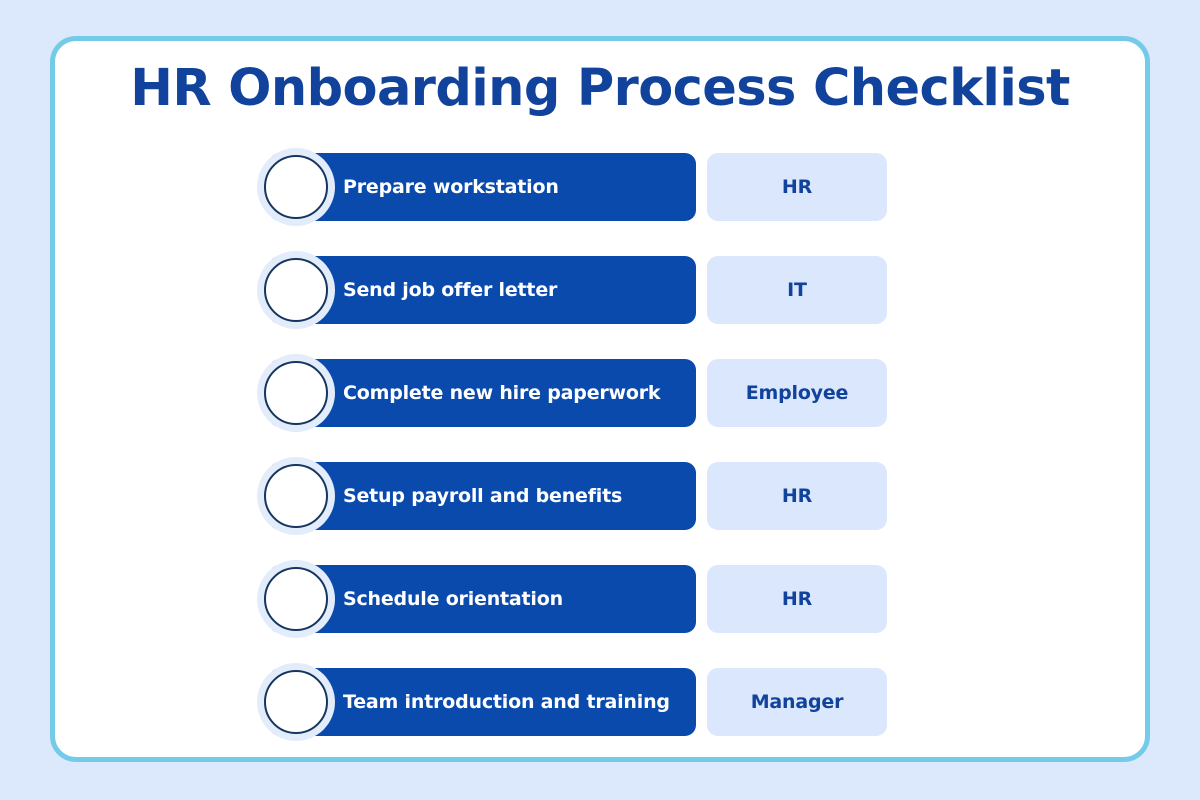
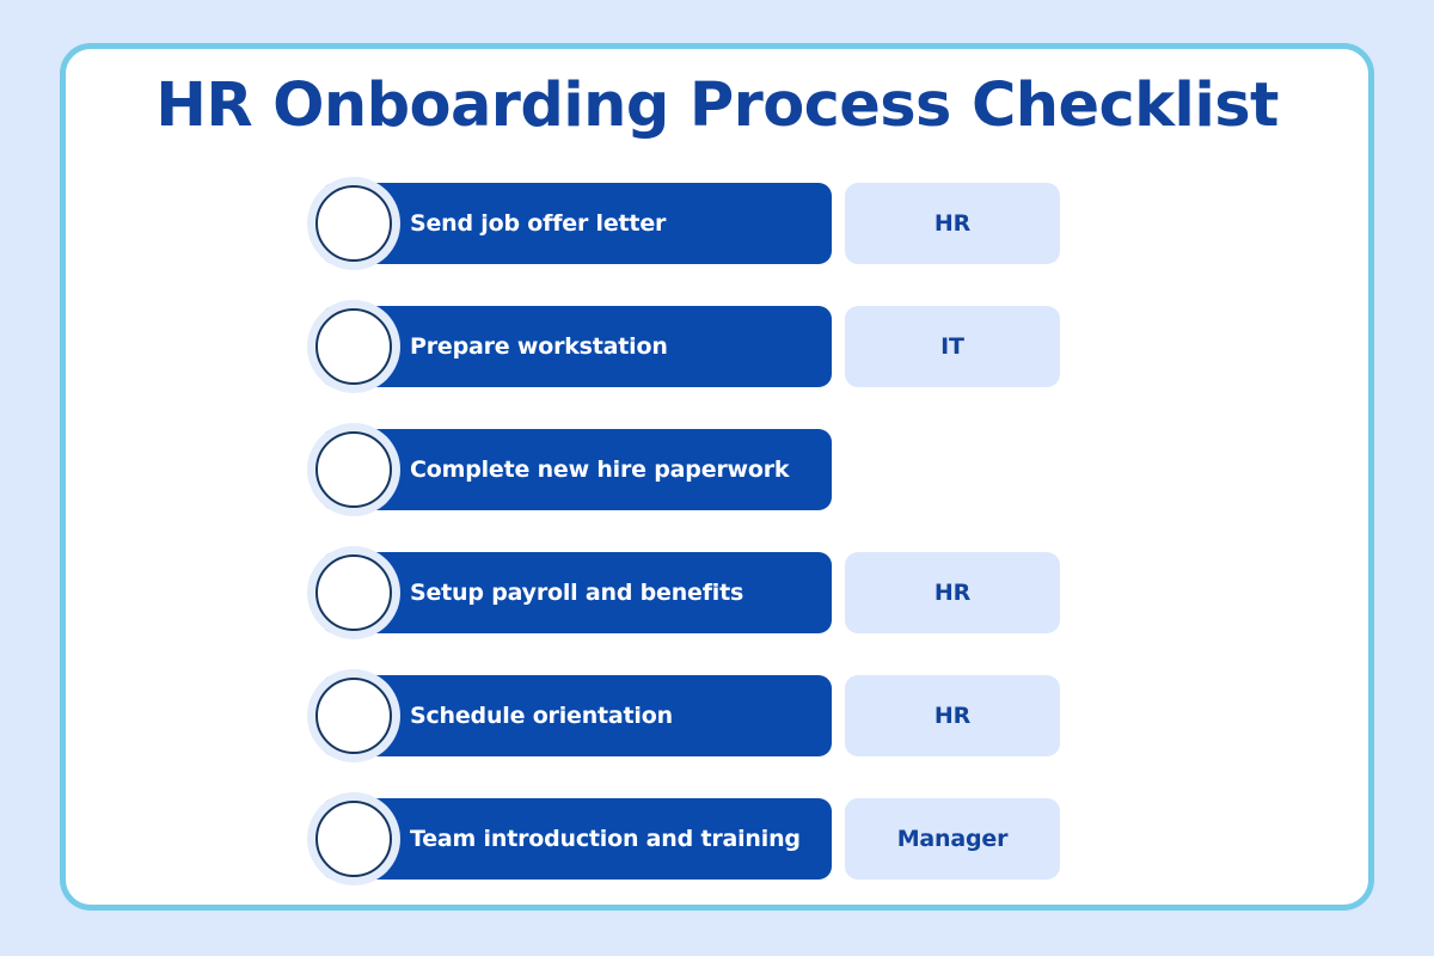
  HR Onboarding Process Checklist
- Prepare workstation
+ Send job offer letter
  HR
- Send job offer letter
+ Prepare workstation
  IT
  Complete new hire paperwork
- Employee
  Setup payroll and benefits
  HR
  Schedule orientation
  HR
  Team introduction and training
  Manager
